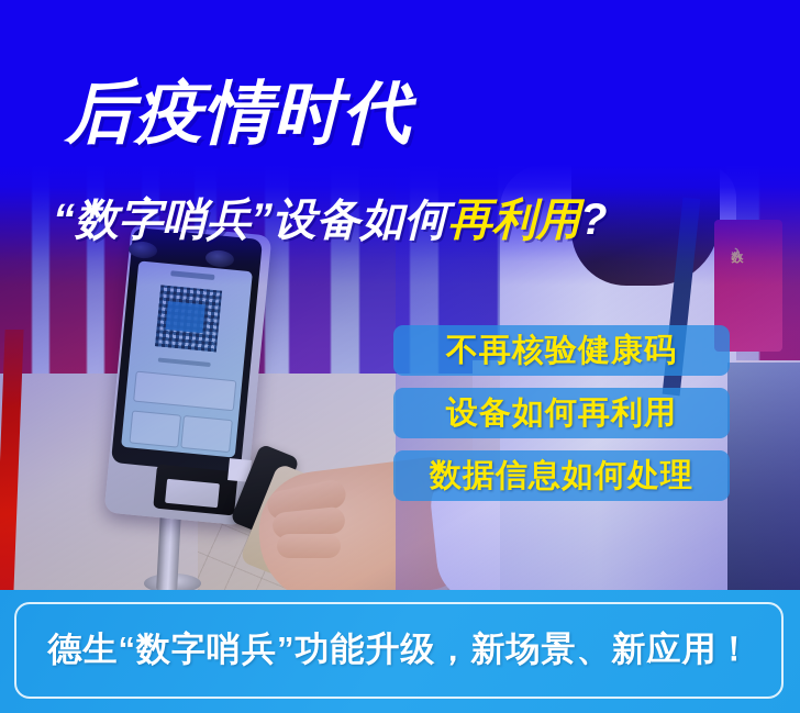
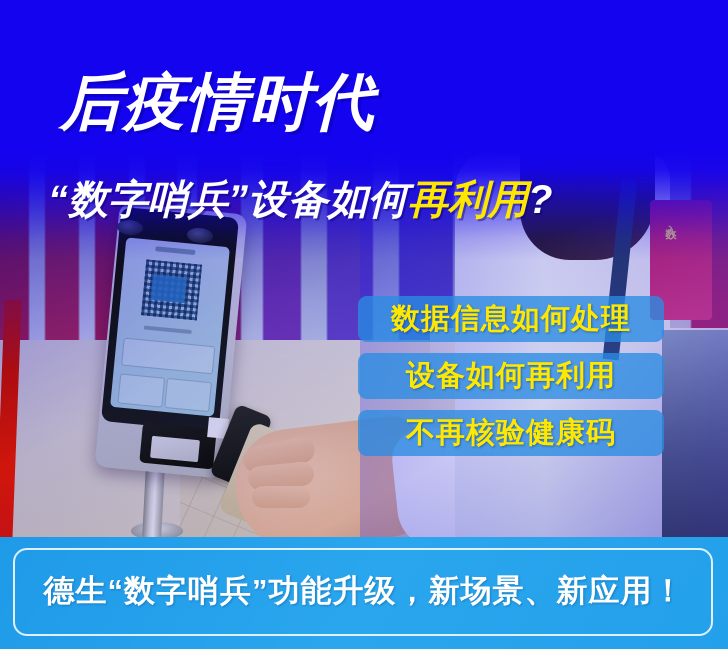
  后疫情时代
  “数字哨兵”设备如何再利用?
- 不再核验健康码
+ 数据信息如何处理
  设备如何再利用
- 数据信息如何处理
+ 不再核验健康码
  德生“数字哨兵”功能升级，新场景、新应用！
